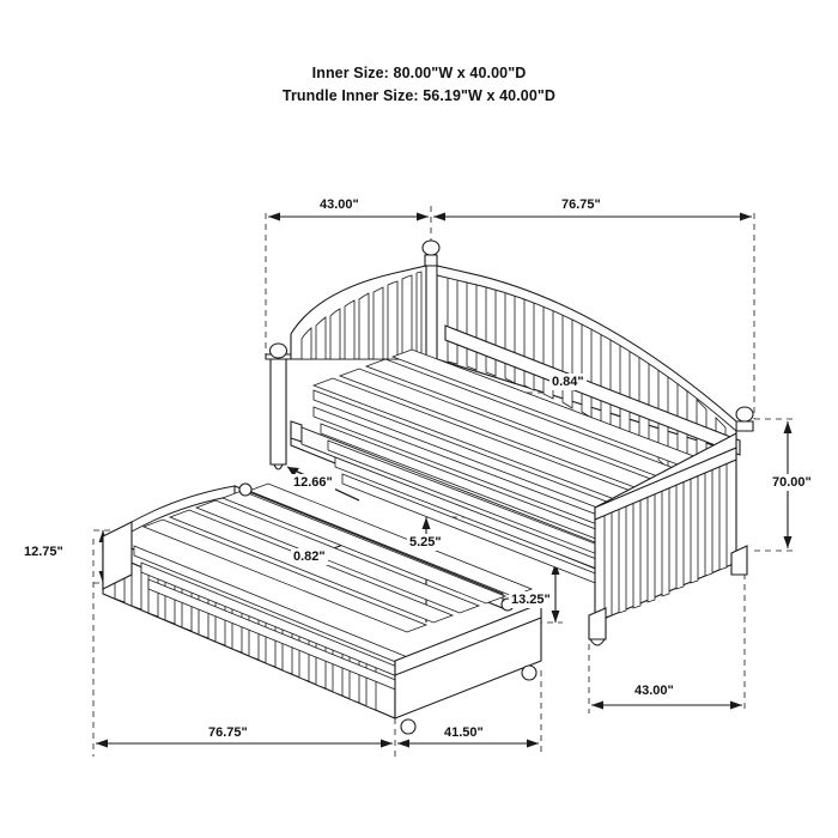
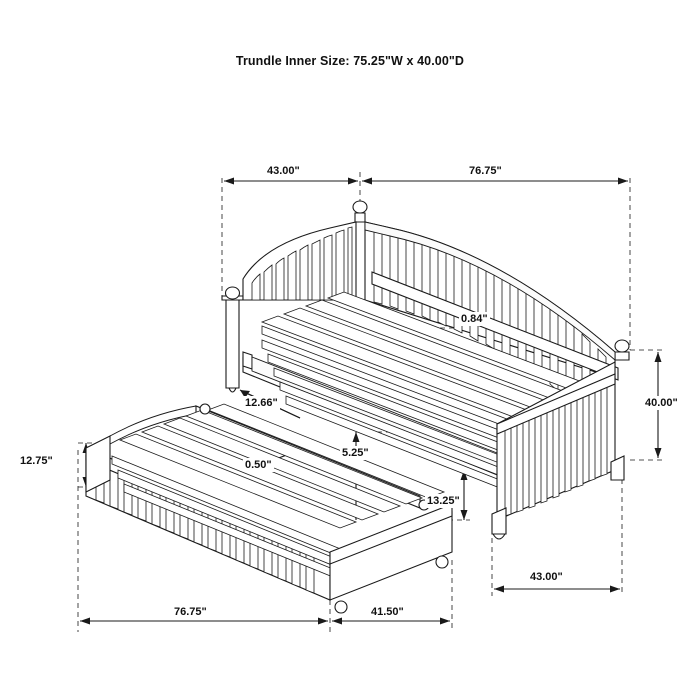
- Inner Size: 80.00"W x 40.00"D
- Trundle Inner Size: 56.19"W x 40.00"D
+ Trundle Inner Size: 75.25"W x 40.00"D
  43.00"
  76.75"
  0.84"
- 70.00"
+ 40.00"
  12.66"
- 0.82"
+ 0.50"
  5.25"
  13.25"
  12.75"
  43.00"
  76.75"
  41.50"
